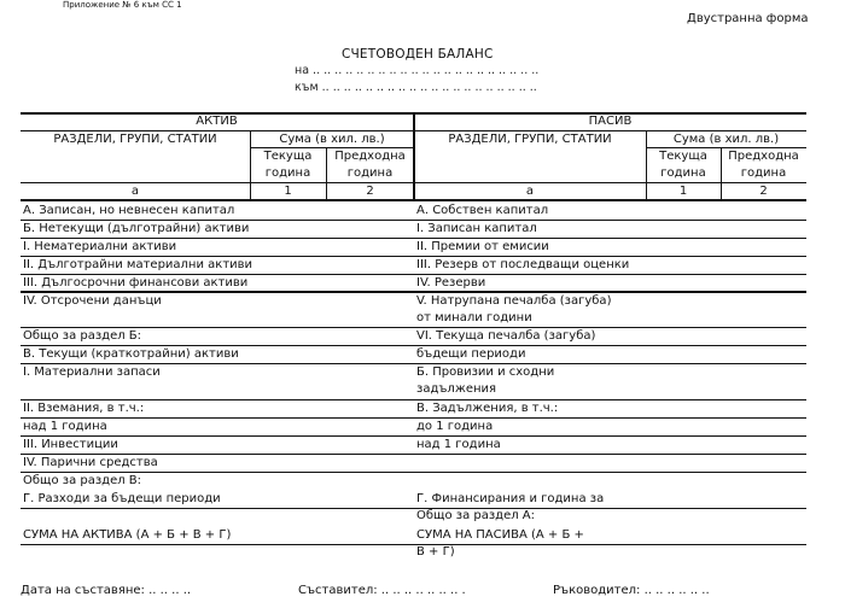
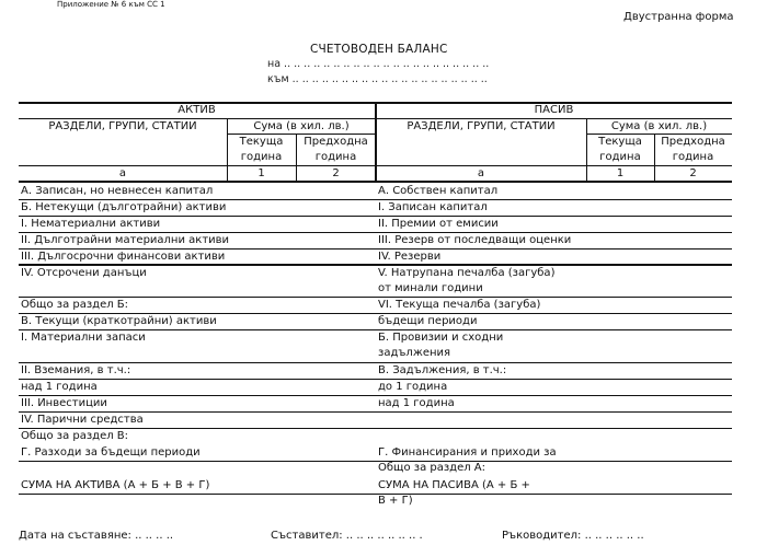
  Приложение № 6 към СС 1
  Двустранна форма
  СЧЕТОВОДЕН БАЛАНС
  на .. .. .. .. .. .. .. .. .. .. .. .. .. .. .. .. .. .. .. .. ..
  към .. .. .. .. .. .. .. .. .. .. .. .. .. .. .. .. .. .. .. ..
  АКТИВ
  РАЗДЕЛИ, ГРУПИ, СТАТИИ
  Сума (в хил. лв.)
  Текуща
  година
  Предходна
  година
  а
  1
  2
  ПАСИВ
  РАЗДЕЛИ, ГРУПИ, СТАТИИ
  Сума (в хил. лв.)
  Текуща
  година
  Предходна
  година
  а
  1
  2
  А. Записан, но невнесен капитал
  Б. Нетекущи (дълготрайни) активи
  I. Нематериални активи
  II. Дълготрайни материални активи
  III. Дългосрочни финансови активи
  IV. Отсрочени данъци
  Общо за раздел Б:
  В. Текущи (краткотрайни) активи
  I. Материални запаси
  II. Вземания, в т.ч.:
  над 1 година
  III. Инвестиции
  IV. Парични средства
  Общо за раздел В:
  Г. Разходи за бъдещи периоди
  СУМА НА АКТИВА (А + Б + В + Г)
  А. Собствен капитал
  I. Записан капитал
  II. Премии от емисии
  III. Резерв от последващи оценки
  IV. Резерви
  V. Натрупана печалба (загуба)
  от минали години
  VI. Текуща печалба (загуба)
  бъдещи периоди
  Б. Провизии и сходни
  задължения
  В. Задължения, в т.ч.:
  до 1 година
  над 1 година
- Г. Финансирания и година за
+ Г. Финансирания и приходи за
  Общо за раздел А:
  СУМА НА ПАСИВА (А + Б +
  В + Г)
  Дата на съставяне: .. .. .. ..
  Съставител: .. .. .. .. .. .. .. .
  Ръководител: .. .. .. .. .. ..
